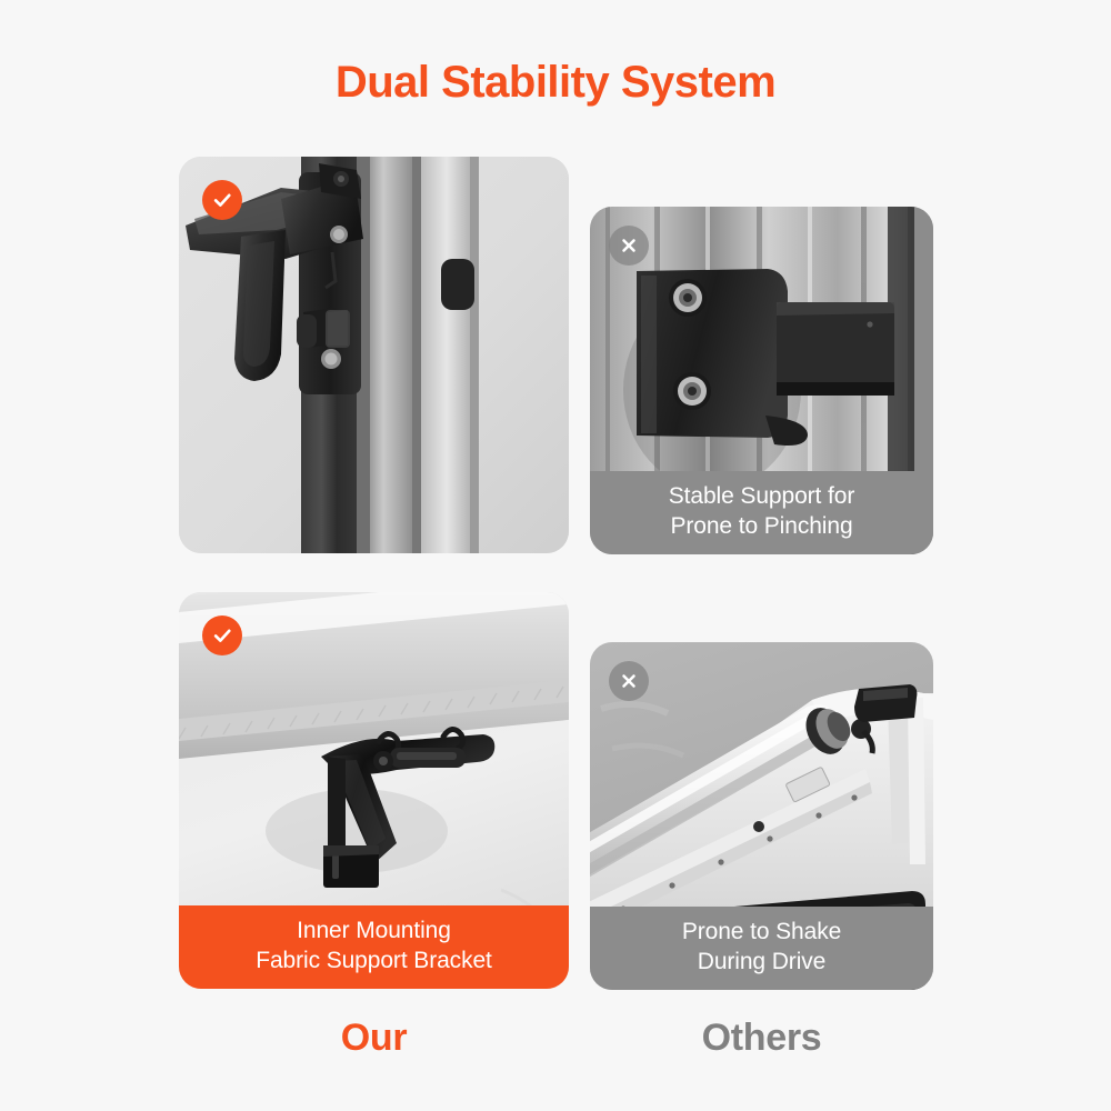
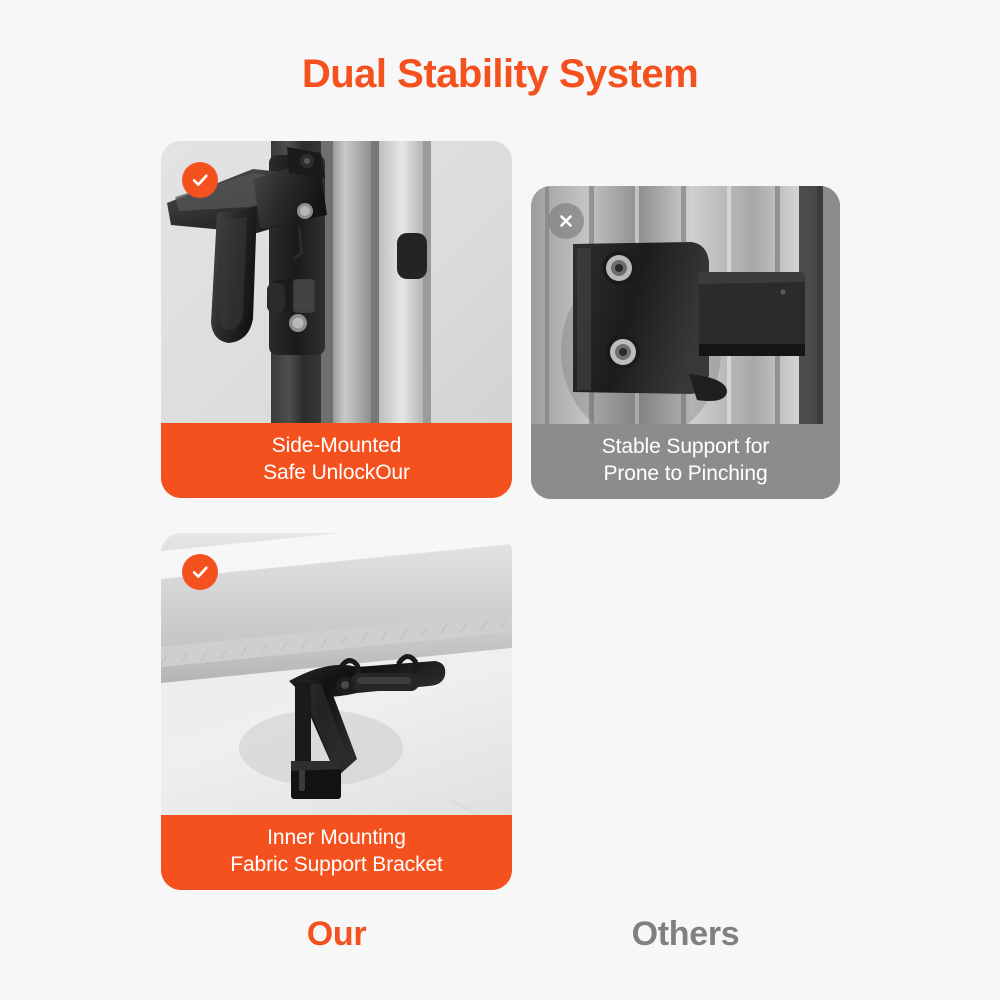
  Dual Stability System
+ Side-Mounted
+ Safe UnlockOur
  Stable Support for
  Prone to Pinching
  Inner Mounting
  Fabric Support Bracket
- Prone to Shake
- During Drive
  Our
  Others
